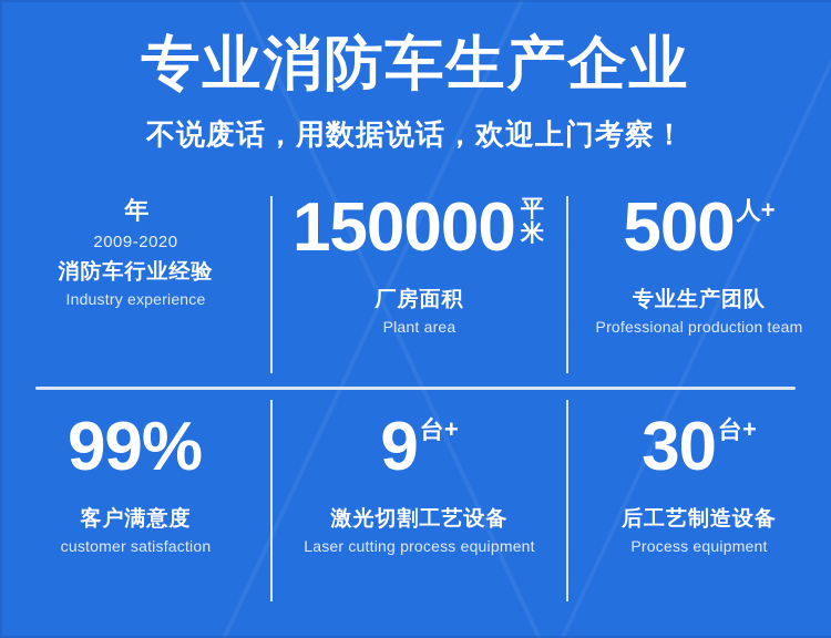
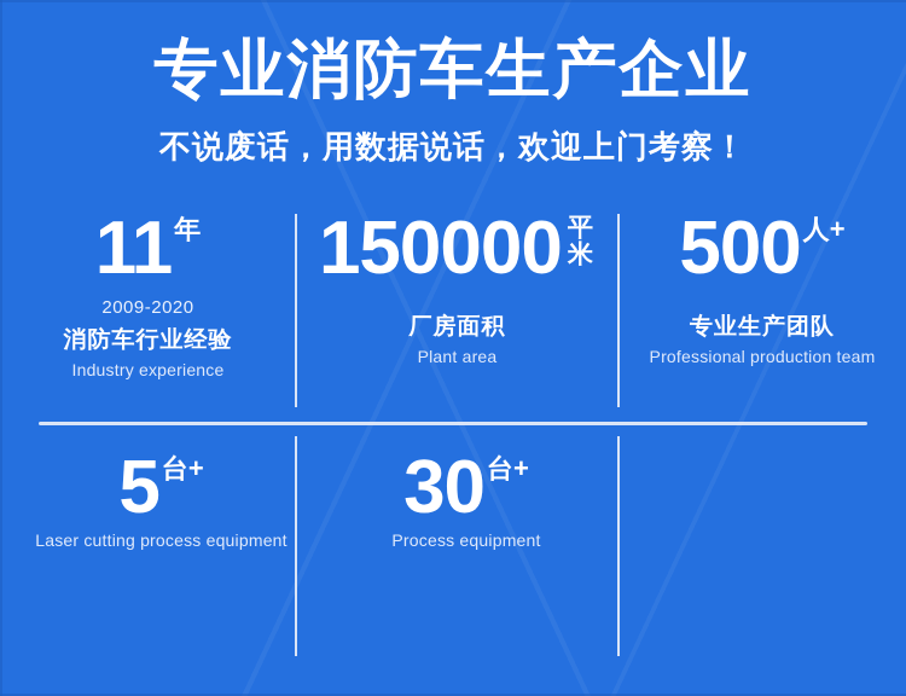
  专业消防车生产企业
  不说废话，用数据说话，欢迎上门考察！
+ 11
  年
  2009-2020
  消防车行业经验
  Industry experience
  150000
  平米
  厂房面积
  Plant area
  500
  人+
  专业生产团队
  Professional production team
- 99%
- 客户满意度
- customer satisfaction
- 9
+ 5
  台+
- 激光切割工艺设备
  Laser cutting process equipment
  30
  台+
- 后工艺制造设备
  Process equipment
